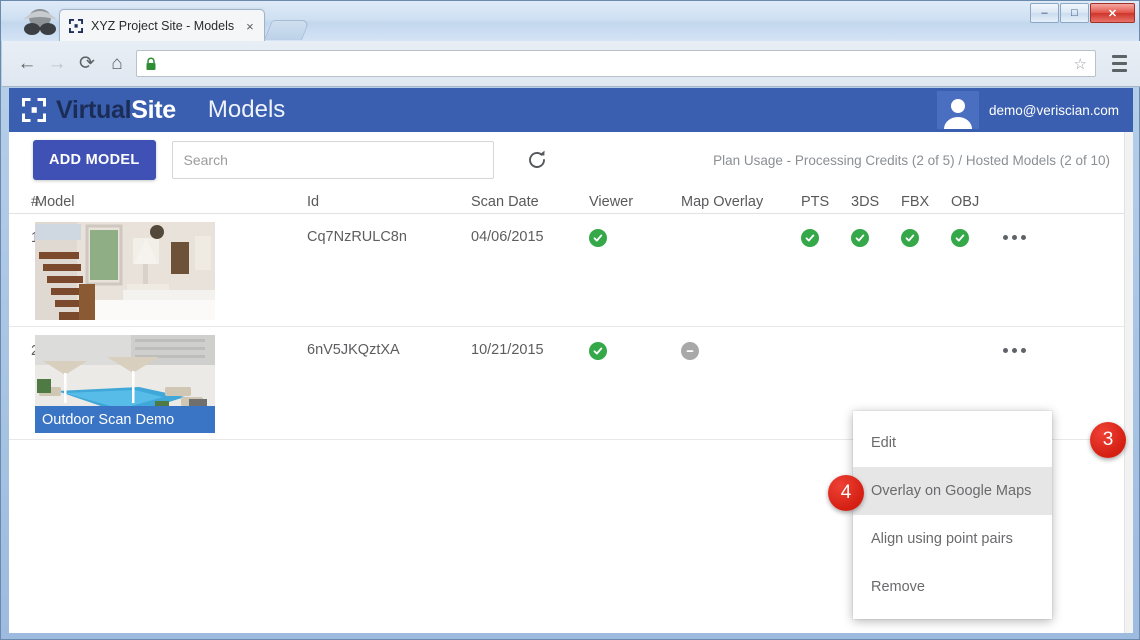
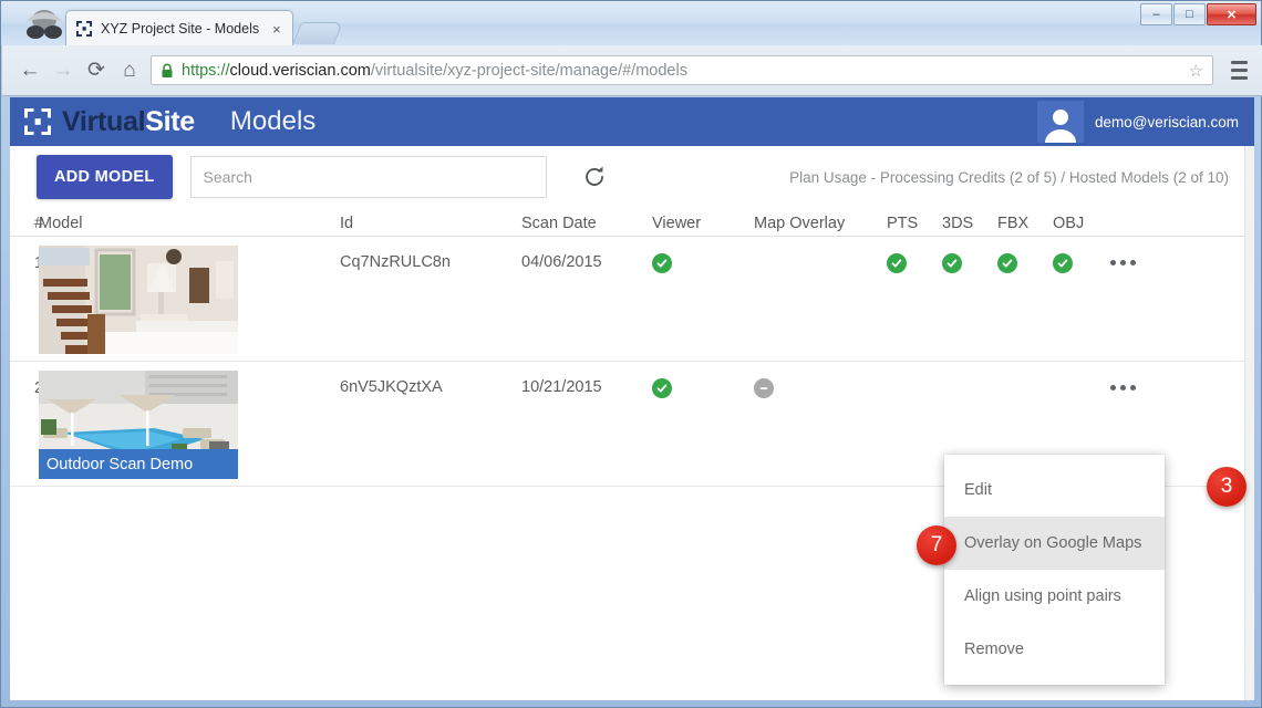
  XYZ Project Site - Models
  ×
  –
  □
  ✕
  ←
  →
  ⟳
  ⌂
+ https://cloud.veriscian.com/virtualsite/xyz-project-site/manage/#/models
  ☆
  VirtualSite
  Models
  demo@veriscian.com
  ADD MODEL
  Search
  Plan Usage - Processing Credits (2 of 5) / Hosted Models (2 of 10)
  #
  Model
  Id
  Scan Date
  Viewer
  Map Overlay
  PTS
  3DS
  FBX
  OBJ
  Cq7NzRULC8n
  04/06/2015
  Outdoor Scan Demo
  6nV5JKQztXA
  10/21/2015
  Edit
  Overlay on Google Maps
  Align using point pairs
  Remove
  3
- 4
+ 7
